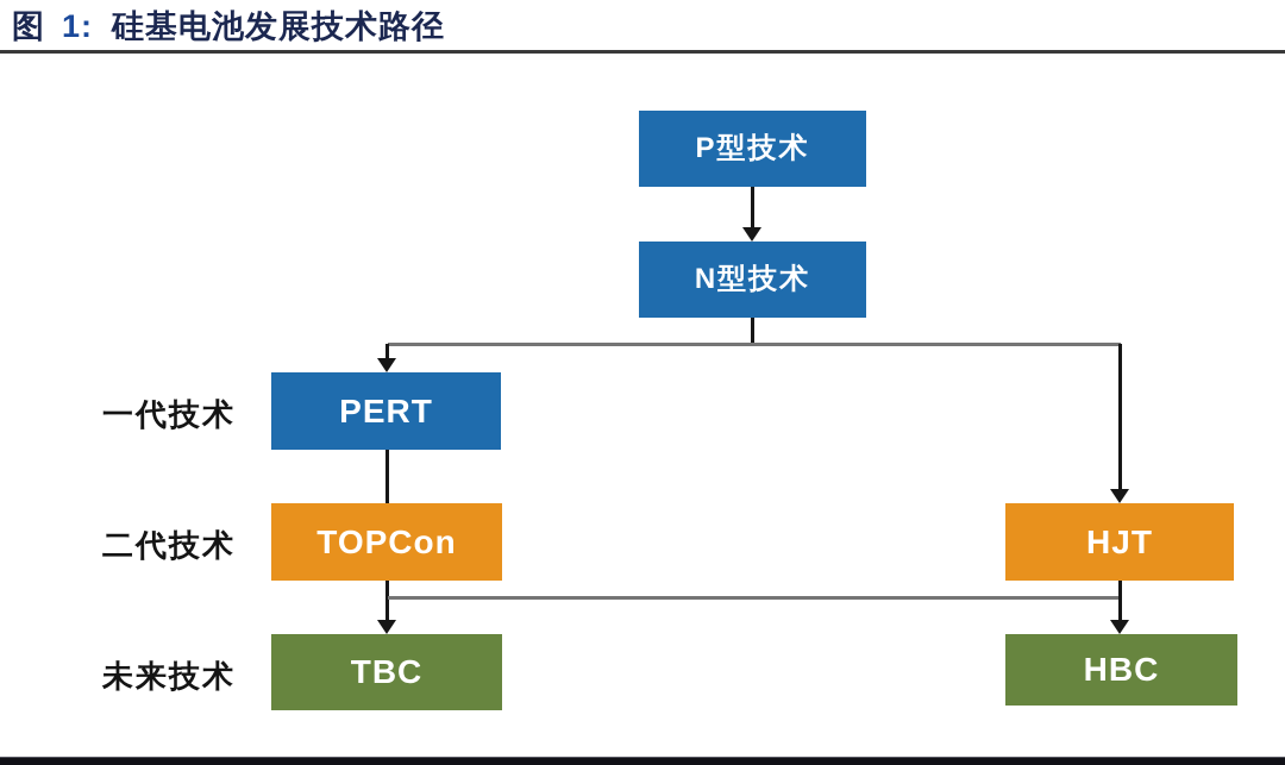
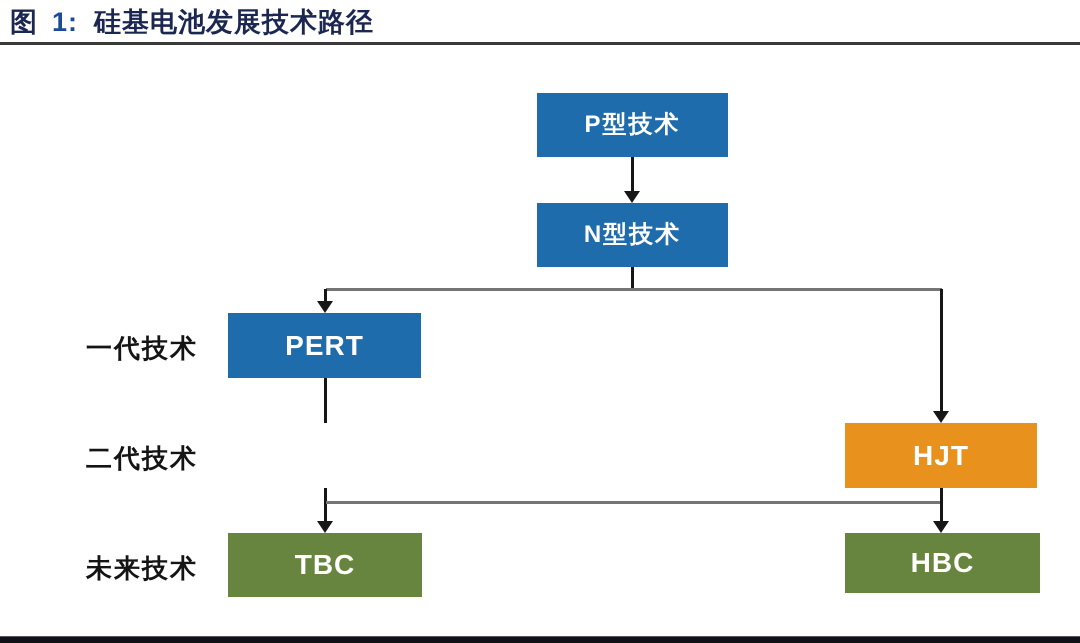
  图
  1:
  硅基电池发展技术路径
  一代技术
  二代技术
  未来技术
  P型技术
  N型技术
  PERT
- TOPCon
  HJT
  TBC
  HBC
